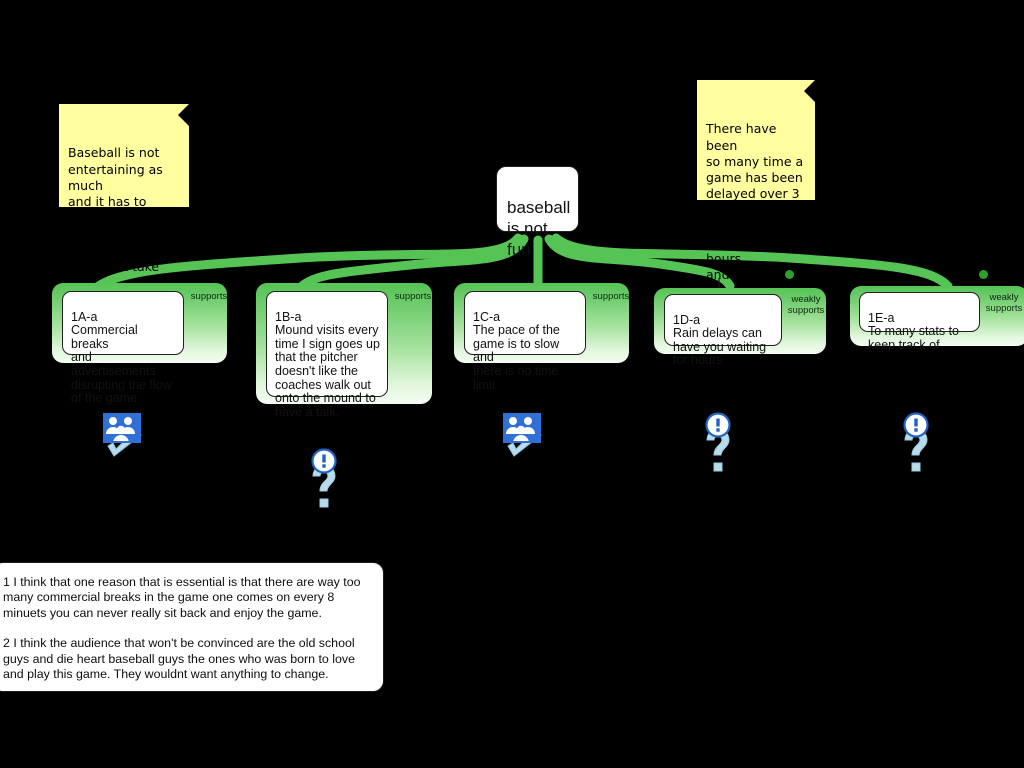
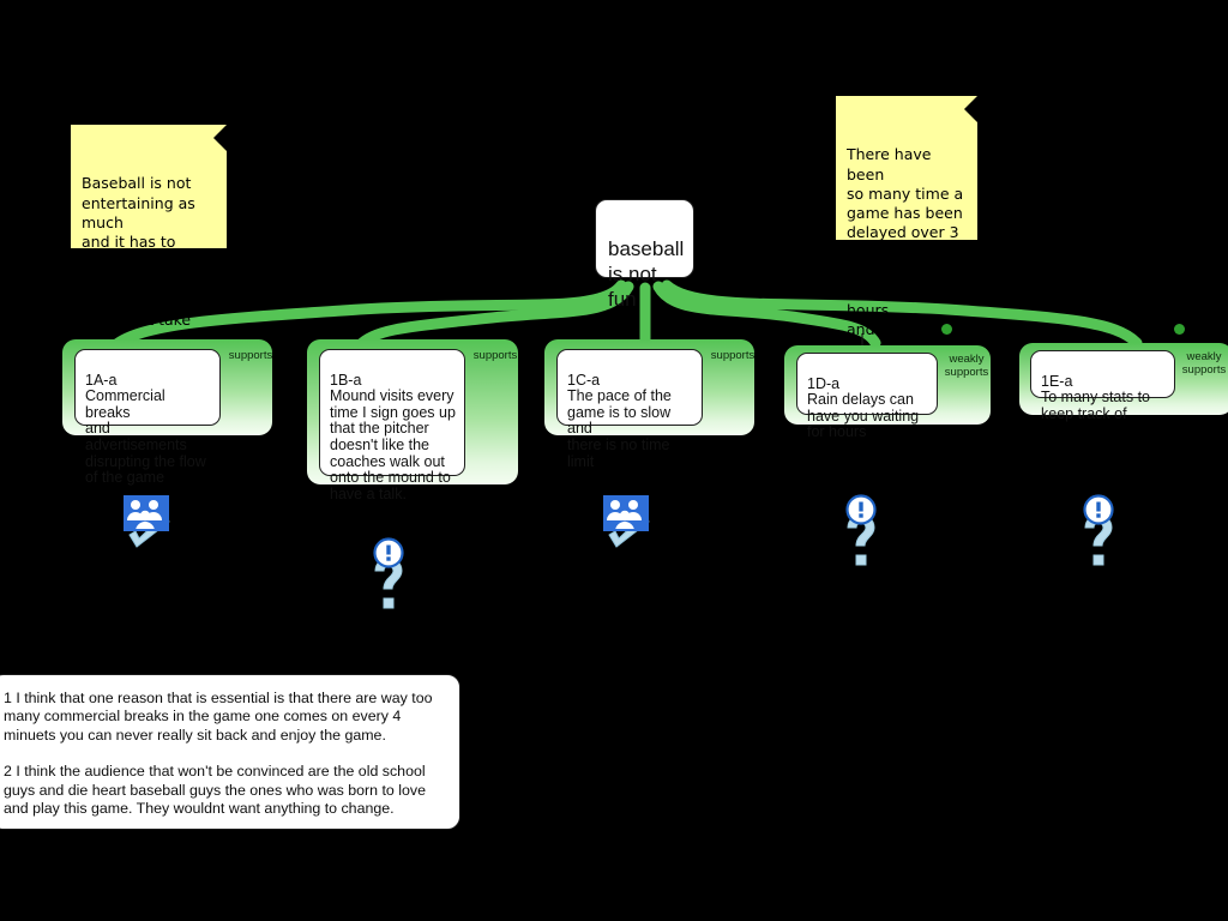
  Baseball is not
  entertaining as much
  and it has to
  rules that take
  There have been
  so many time a
  game has been
  delayed over 3
  and 23 minus
  baseball
  is not
  fun
  1A-a
  Commercial breaks
  supports
  1B-a
  Mound visits every
  time I sign goes up
  that the pitcher
  doesn't like the
  coaches walk out
  onto the mound to
  supports
  1C-a
  The pace of the
  game is to slow and
  supports
  1D-a
  Rain delays can
  have you waiting
  for hours
  weakly
  supports
  1E-a
  To many stats to
  keep track of
  weakly
  supports
- 1 I think that one reason that is essential is that there are way too many commercial breaks in the game one comes on every 8 minuets you can never really sit back and enjoy the game.
+ 1 I think that one reason that is essential is that there are way too many commercial breaks in the game one comes on every 4 minuets you can never really sit back and enjoy the game.
  2 I think the audience that won't be convinced are the old school guys and die heart baseball guys the ones who was born to love and play this game. They wouldnt want anything to change.
